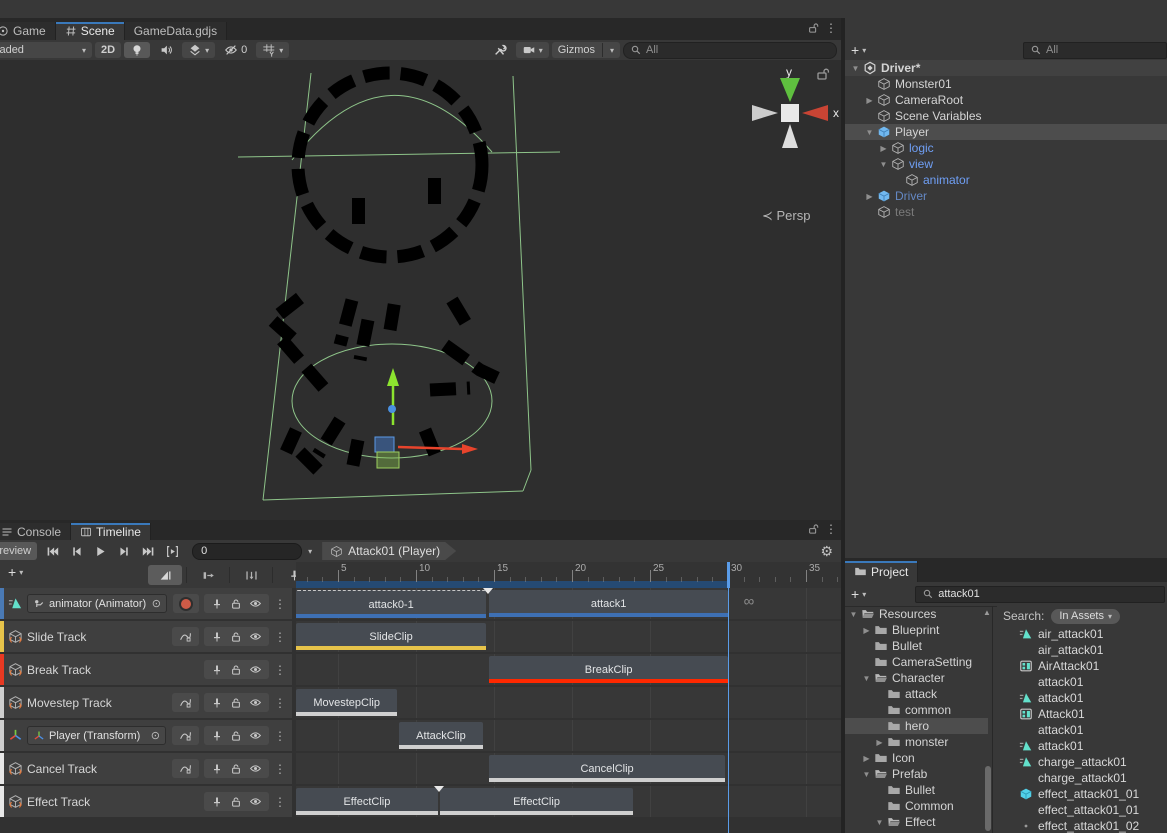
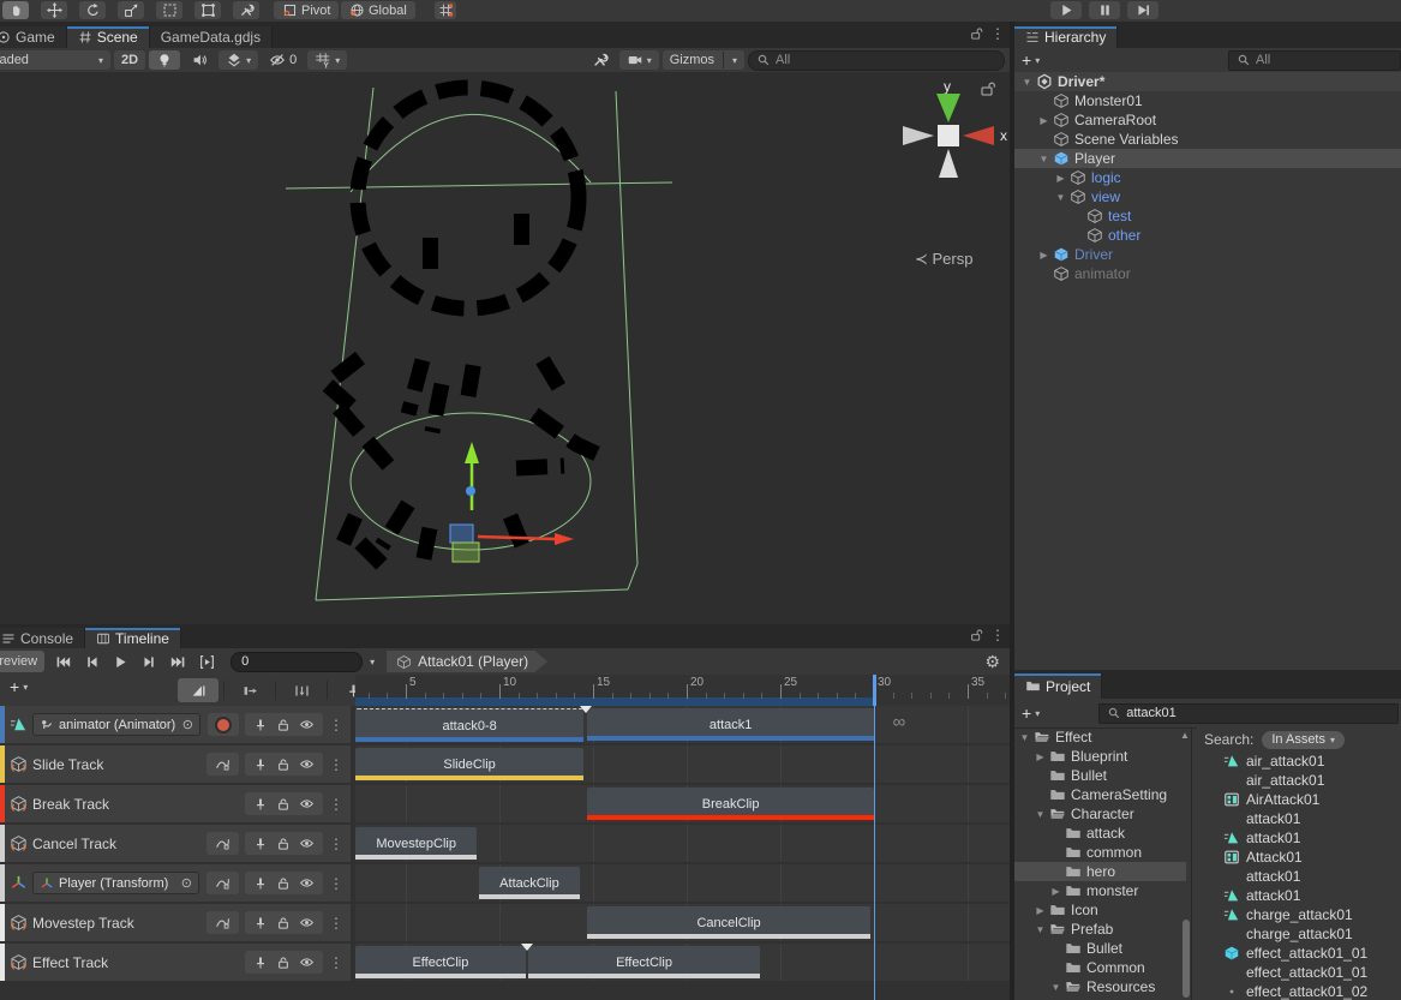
+ Pivot
+ Global
  Game
  Scene
  GameData.gdjs
  ⋮
  ▾
  2D
  ▾
  0
  ▾
  ▾
  Gizmos
  ▾
  All
  y
  x
  ≺ Persp
+ Hierarchy
  +
  ▾
  All
  ▼
  Driver*
  Monster01
  ▶
  CameraRoot
  Scene Variables
  ▼
  Player
  ▶
  logic
  ▼
  view
- animator
+ test
+ other
  ▶
  Driver
- test
+ animator
  Console
  Timeline
  ⋮
  review
  0
  ▾
  Attack01 (Player)
  ⚙
  +
  ▾
  5
  10
  15
  20
  25
  30
  35
- attack0-1
+ attack0-8
  attack1
  ∞
  animator (Animator)
  ⊙
  ⋮
  SlideClip
  Slide Track
  ⋮
  BreakClip
  Break Track
  ⋮
  MovestepClip
- Movestep Track
+ Cancel Track
  ⋮
  AttackClip
  Player (Transform)
  ⊙
  ⋮
  CancelClip
- Cancel Track
+ Movestep Track
  ⋮
  EffectClip
  EffectClip
  Effect Track
  ⋮
  Project
  +
  ▾
  attack01
  ▼
- Resources
+ Effect
  ▶
  Blueprint
  Bullet
  CameraSetting
  ▼
  Character
  attack
  common
  hero
  ▶
  monster
  ▶
  Icon
  ▼
  Prefab
  Bullet
  Common
  ▼
- Effect
+ Resources
  ▲
  Search:
  In Assets
  ▾
  air_attack01
  air_attack01
  AirAttack01
  attack01
  attack01
  Attack01
  attack01
  attack01
  charge_attack01
  charge_attack01
  effect_attack01_01
  effect_attack01_01
  effect_attack01_02
